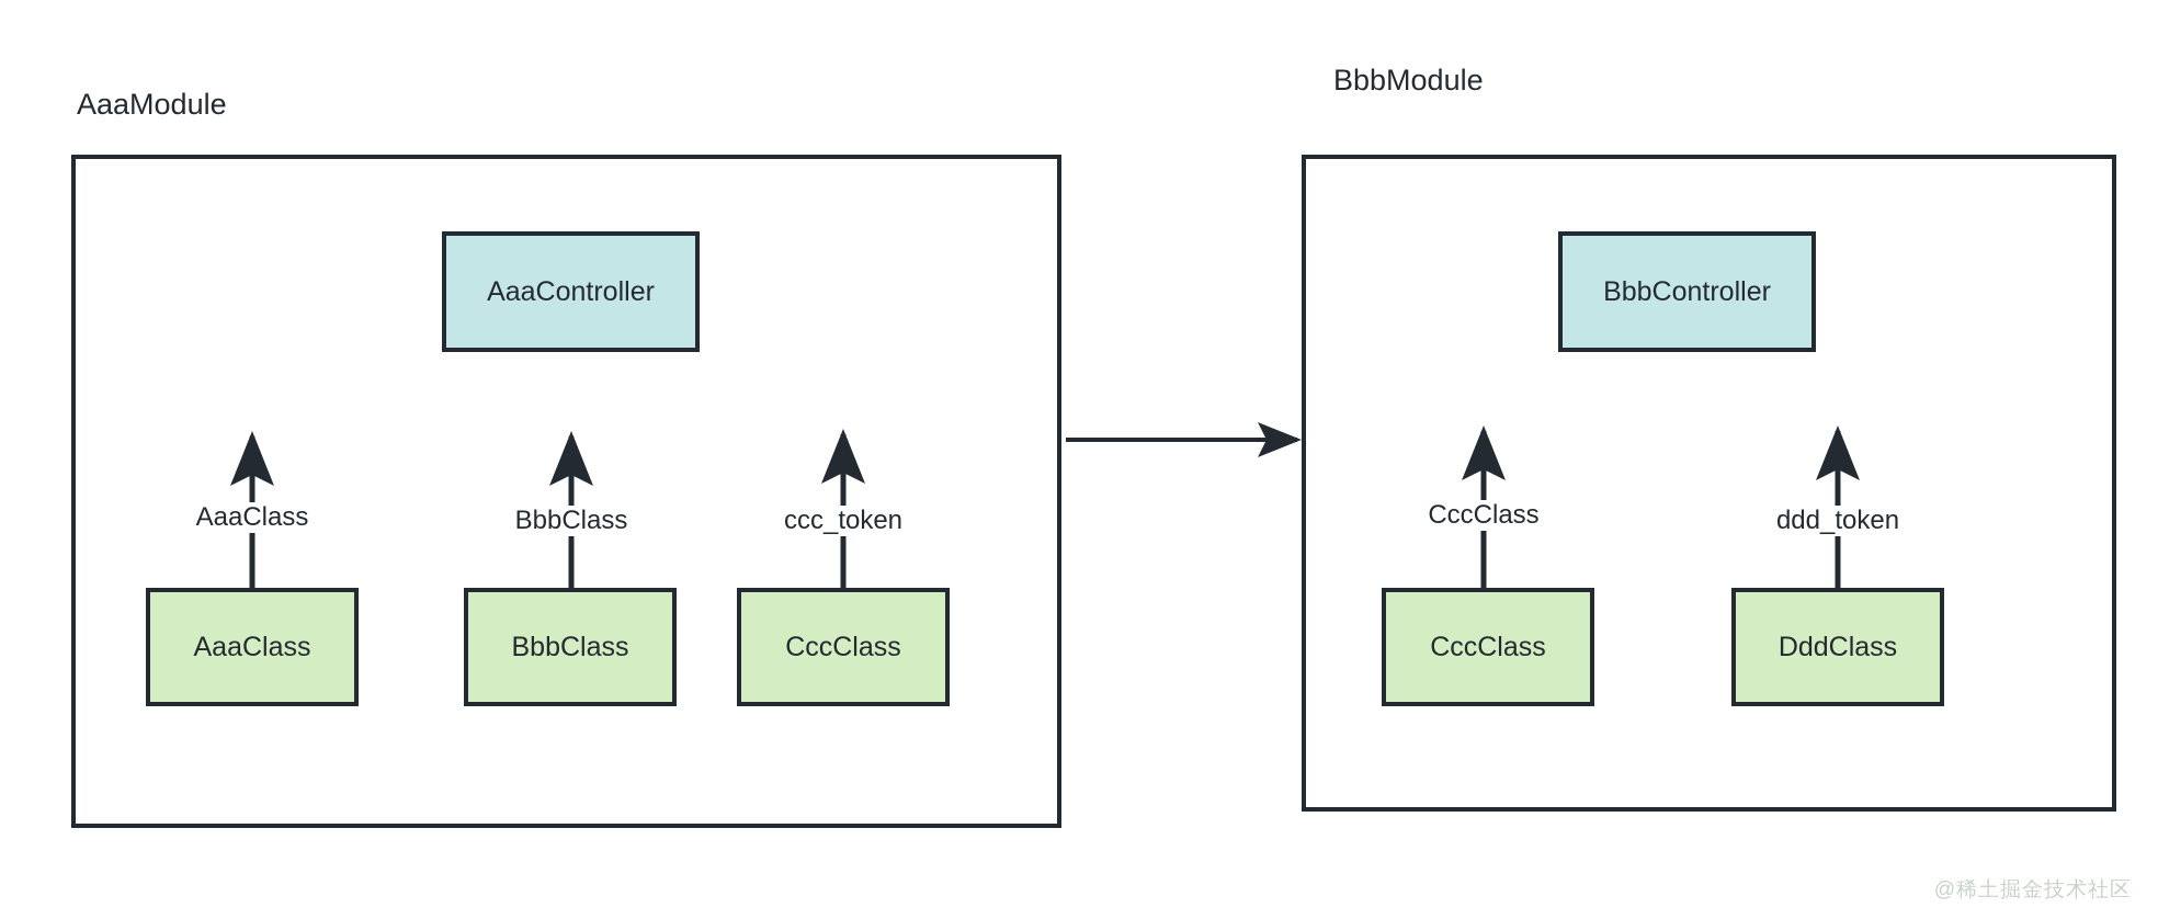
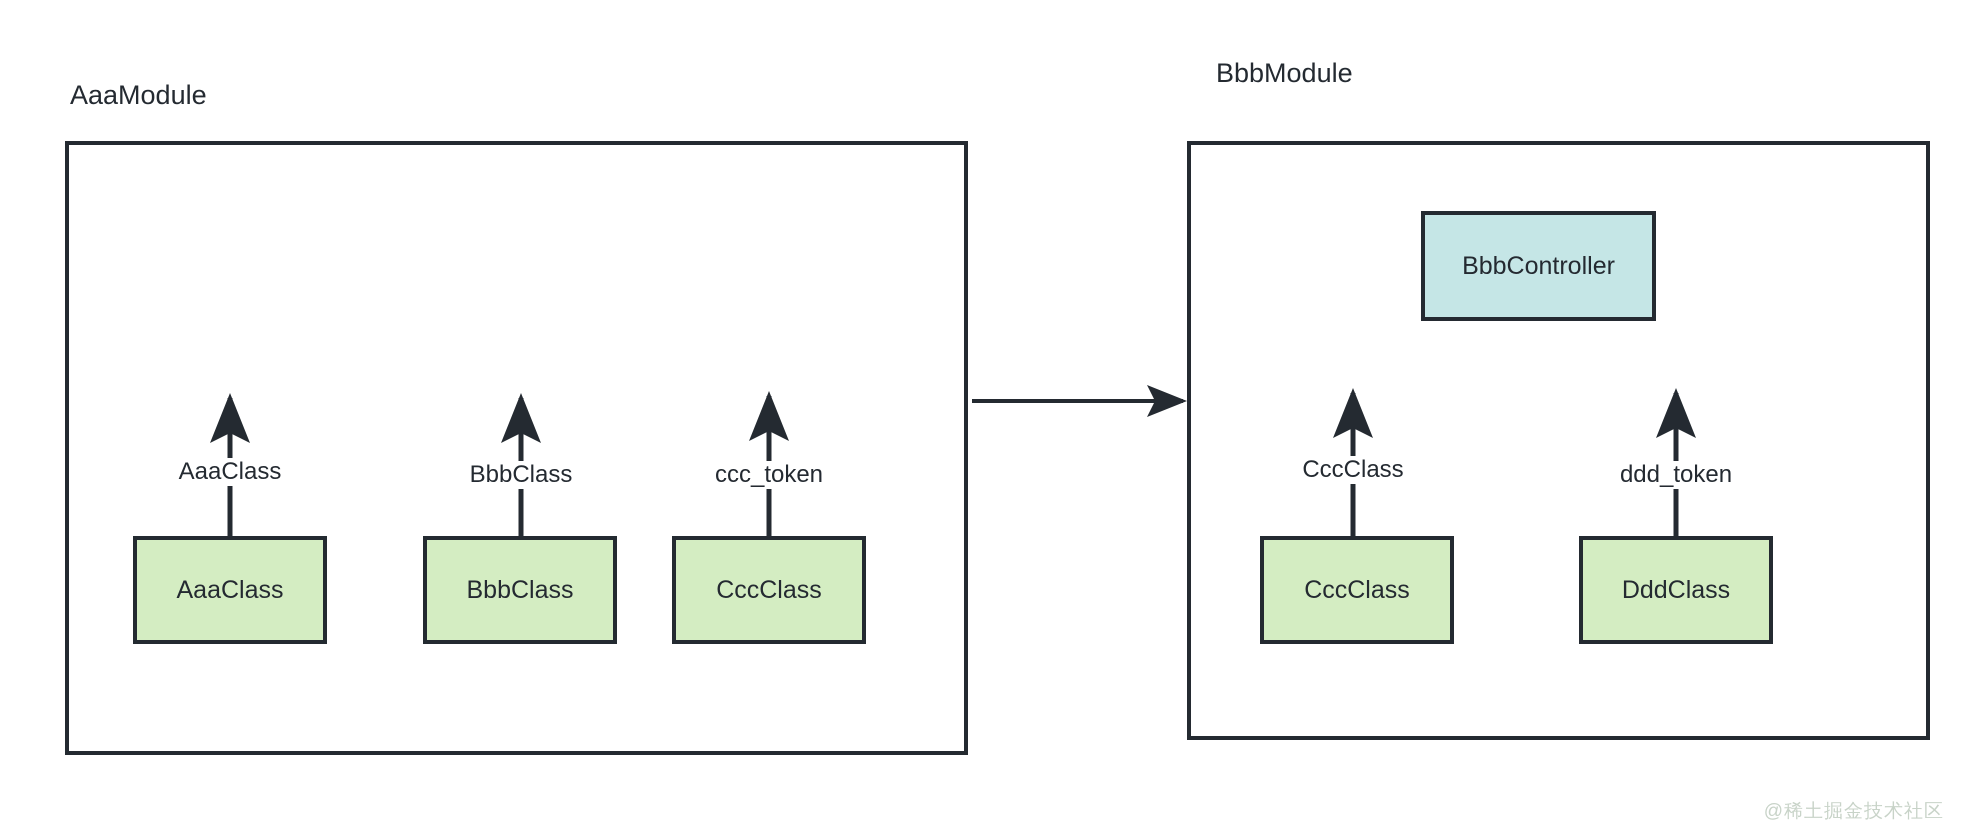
  AaaModule
  BbbModule
- AaaController
  AaaClass
  BbbClass
  CccClass
  BbbController
  CccClass
  DddClass
  AaaClass
  BbbClass
  ccc_token
  CccClass
  ddd_token
  @稀土掘金技术社区
